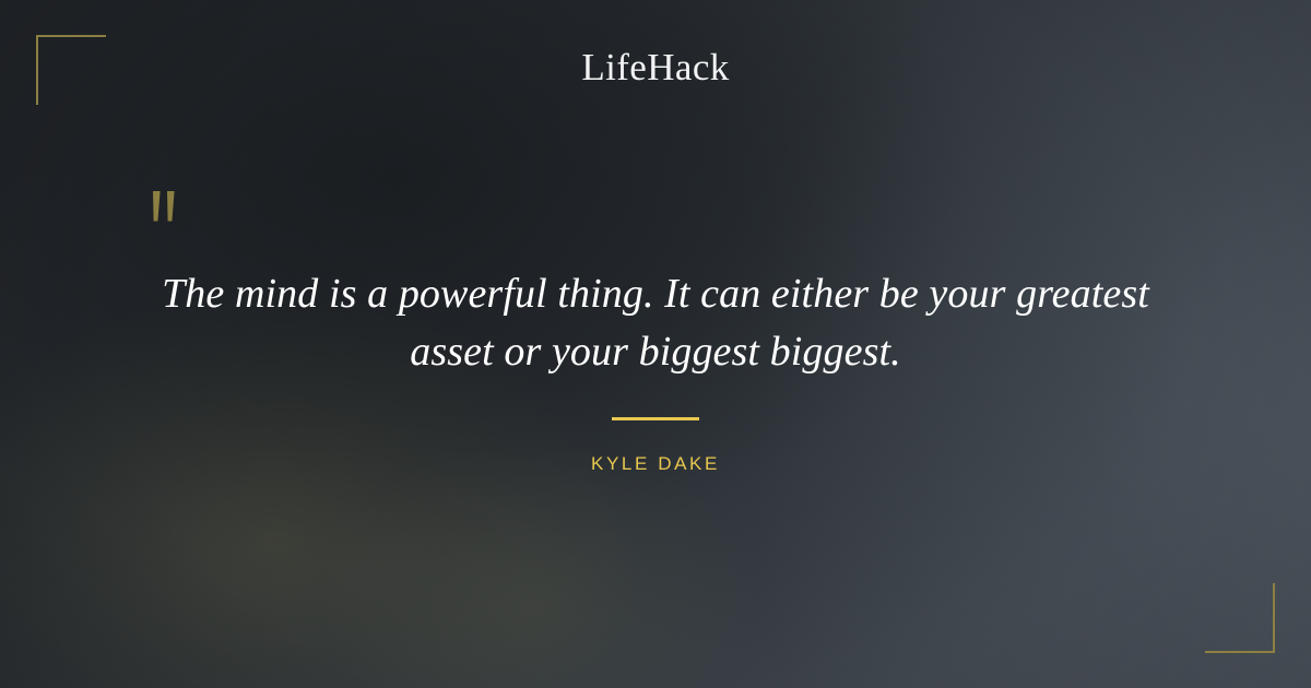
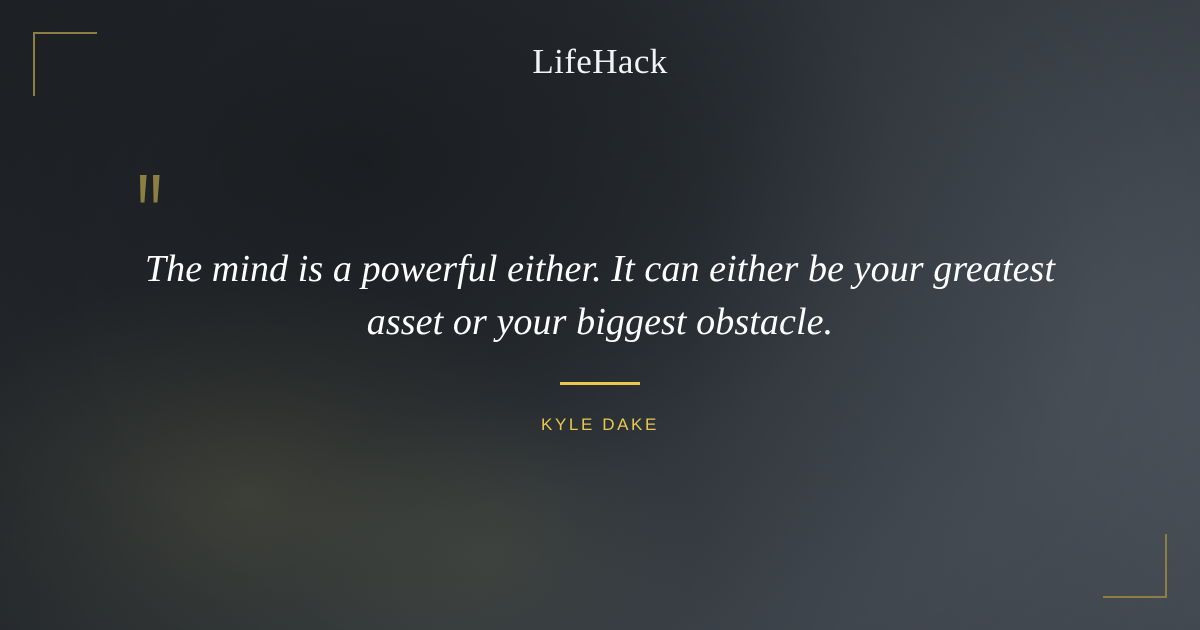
  LifeHack
- The mind is a powerful thing. It can either be your greatest
+ The mind is a powerful either. It can either be your greatest
- asset or your biggest biggest.
+ asset or your biggest obstacle.
  KYLE DAKE
